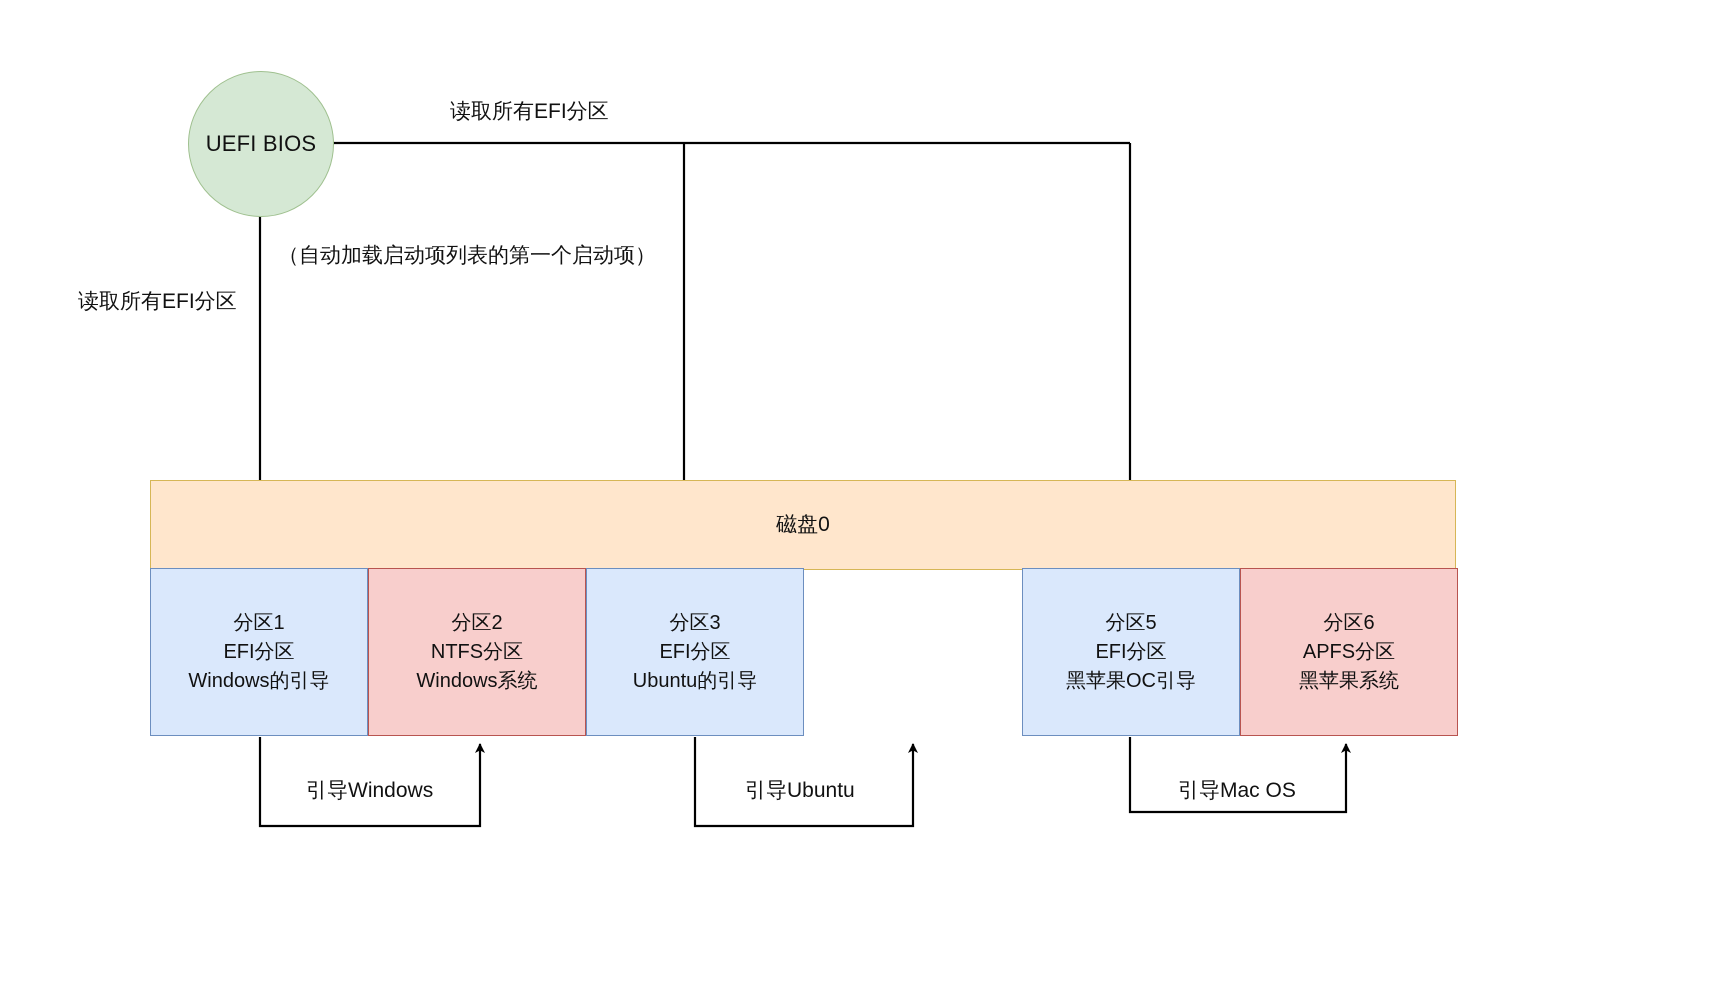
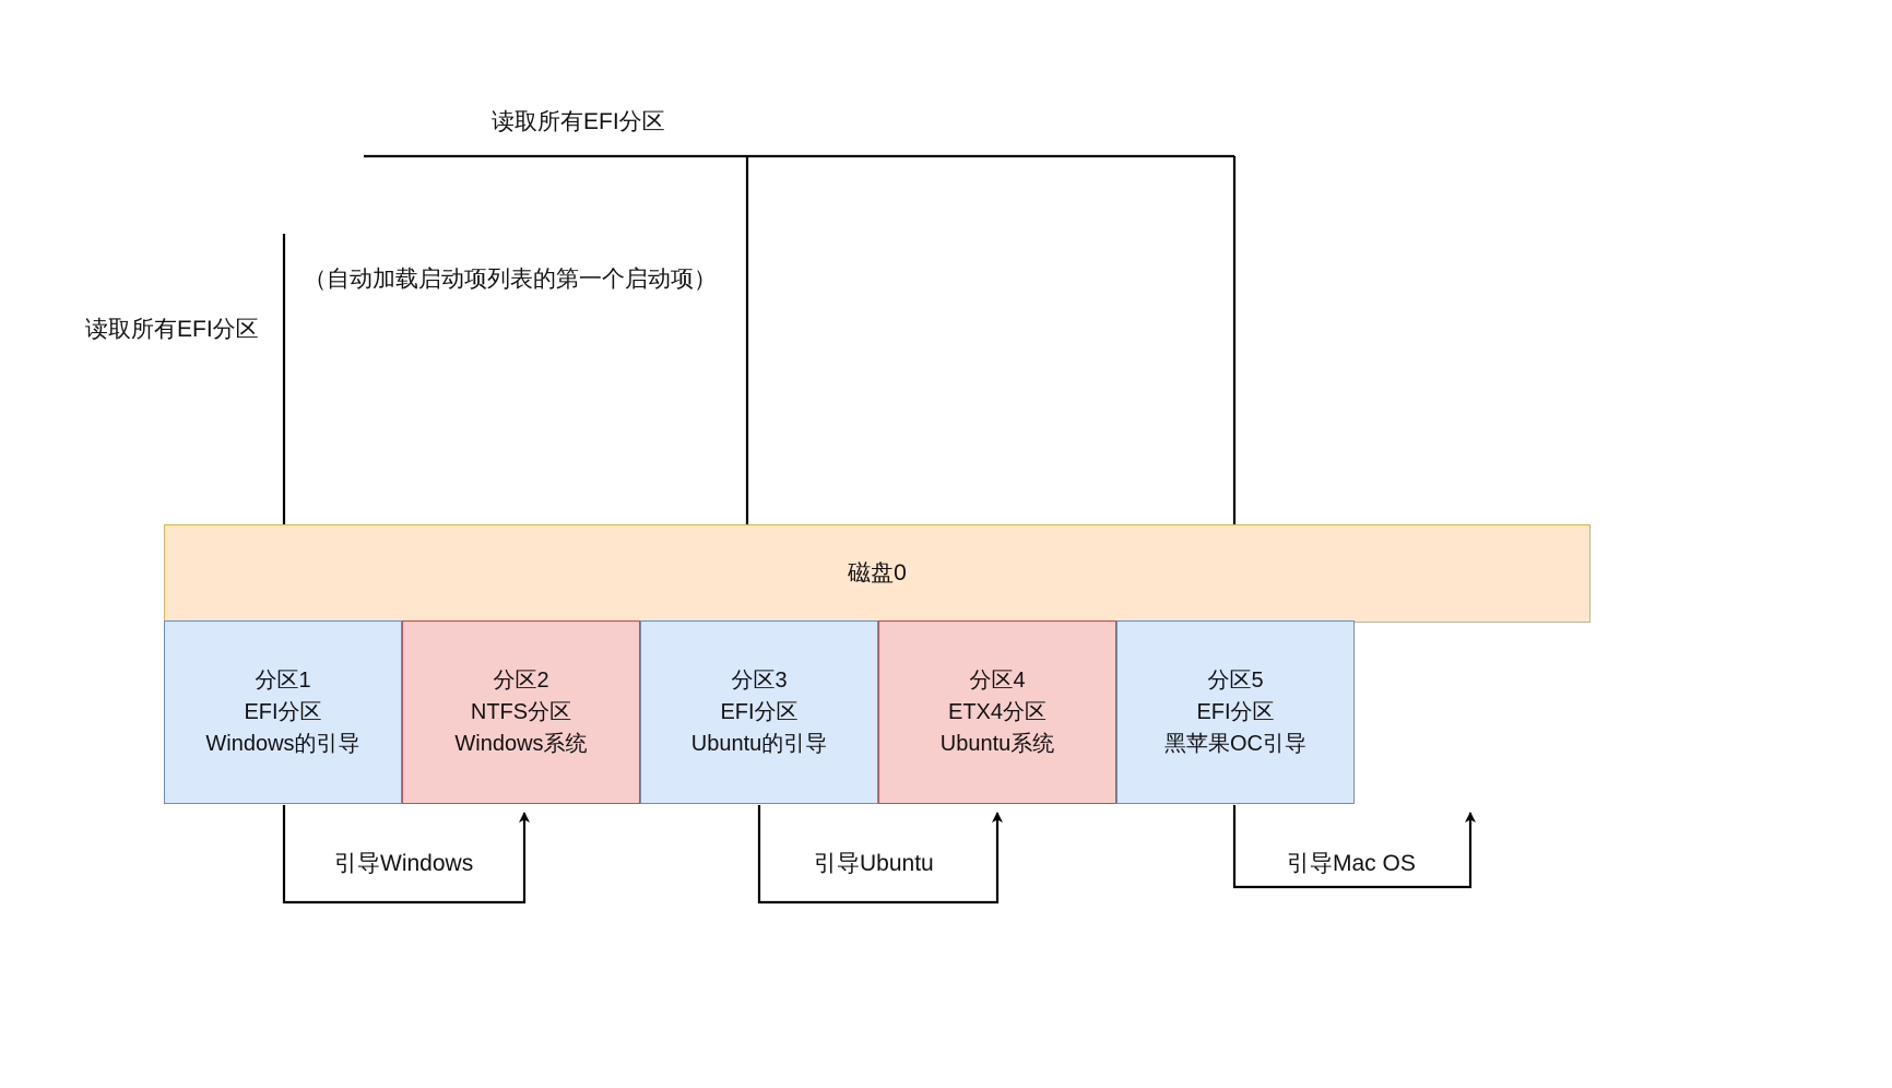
- UEFI BIOS
  读取所有EFI分区
  读取所有EFI分区
  （自动加载启动项列表的第一个启动项）
  磁盘0
  分区1
  EFI分区
  Windows的引导
  分区2
  NTFS分区
  Windows系统
  分区3
  EFI分区
  Ubuntu的引导
+ 分区4
+ ETX4分区
+ Ubuntu系统
  分区5
  EFI分区
  黑苹果OC引导
- 分区6
- APFS分区
- 黑苹果系统
  引导Windows
  引导Ubuntu
  引导Mac OS
